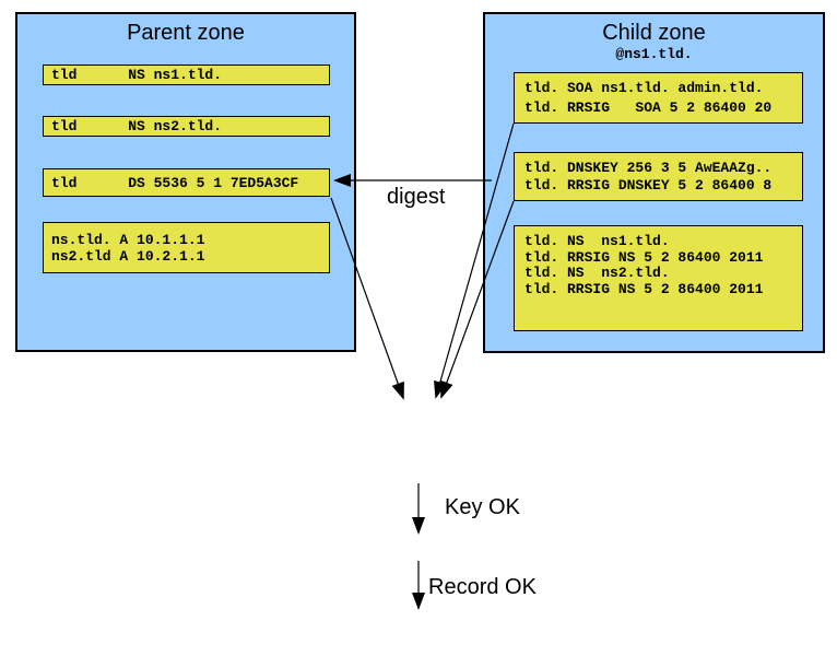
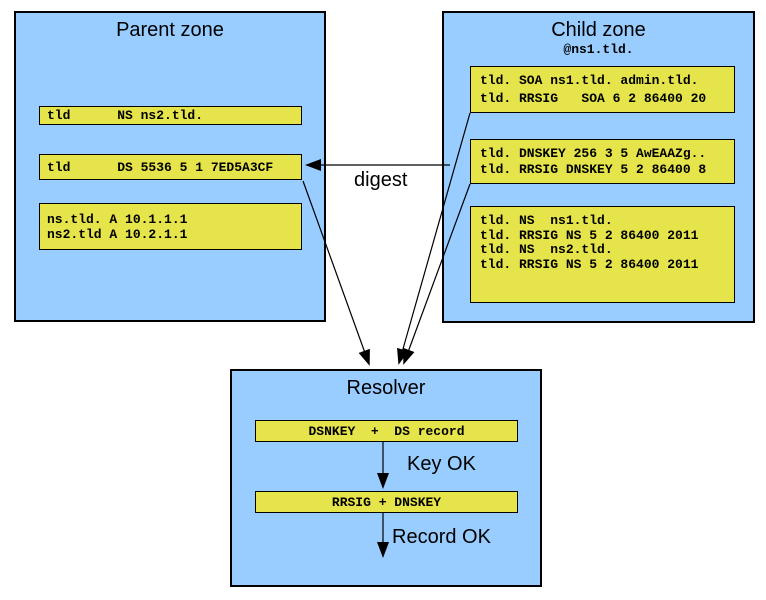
  Parent zone
- tld NS ns1.tld.
  tld NS ns2.tld.
  tld DS 5536 5 1 7ED5A3CF
  ns.tld. A 10.1.1.1
  ns2.tld A 10.2.1.1
  Child zone
  @ns1.tld.
  tld. SOA ns1.tld. admin.tld.
- tld. RRSIG SOA 5 2 86400 20
+ tld. RRSIG SOA 6 2 86400 20
  tld. DNSKEY 256 3 5 AwEAAZg..
  tld. RRSIG DNSKEY 5 2 86400 8
  tld. NS ns1.tld.
  tld. RRSIG NS 5 2 86400 2011
  tld. NS ns2.tld.
  tld. RRSIG NS 5 2 86400 2011
+ Resolver
+ DSNKEY + DS record
+ RRSIG + DNSKEY
  digest
  Key OK
  Record OK
